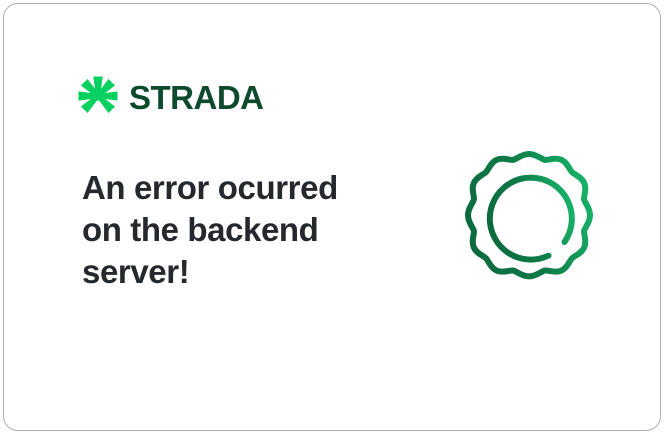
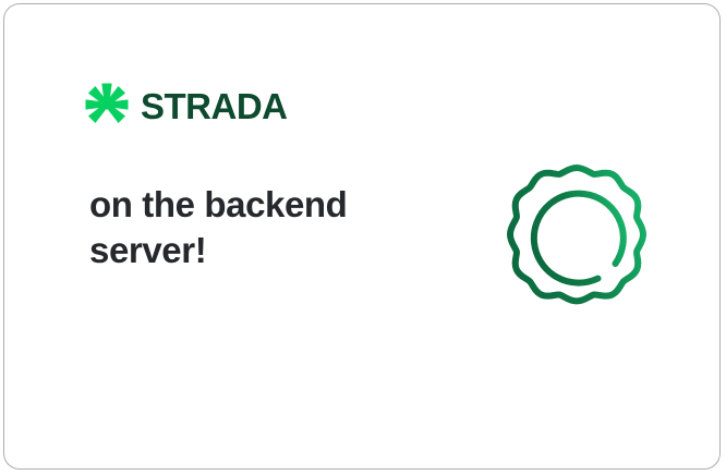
  STRADA
- An error ocurred
  on the backend
  server!
